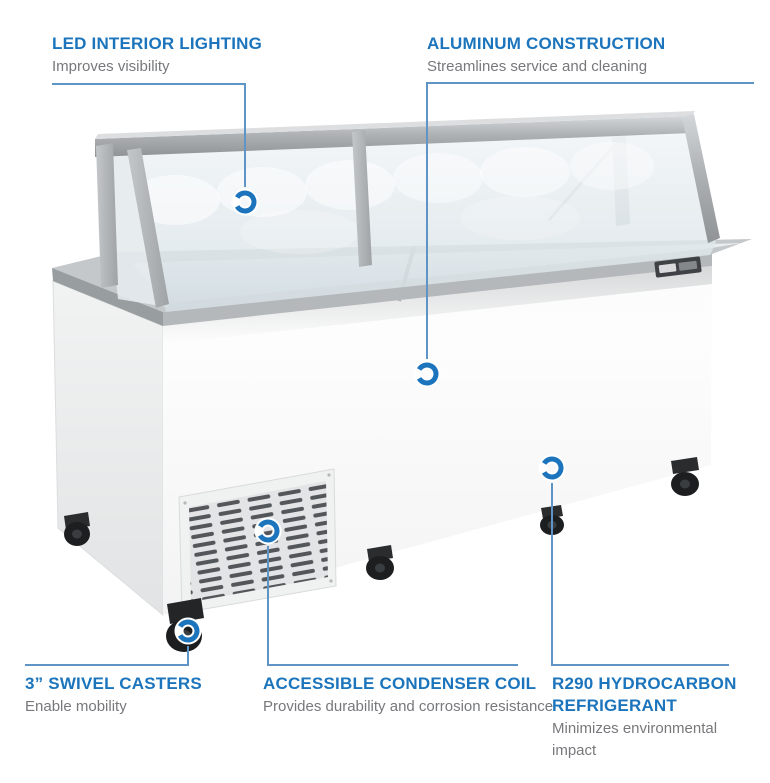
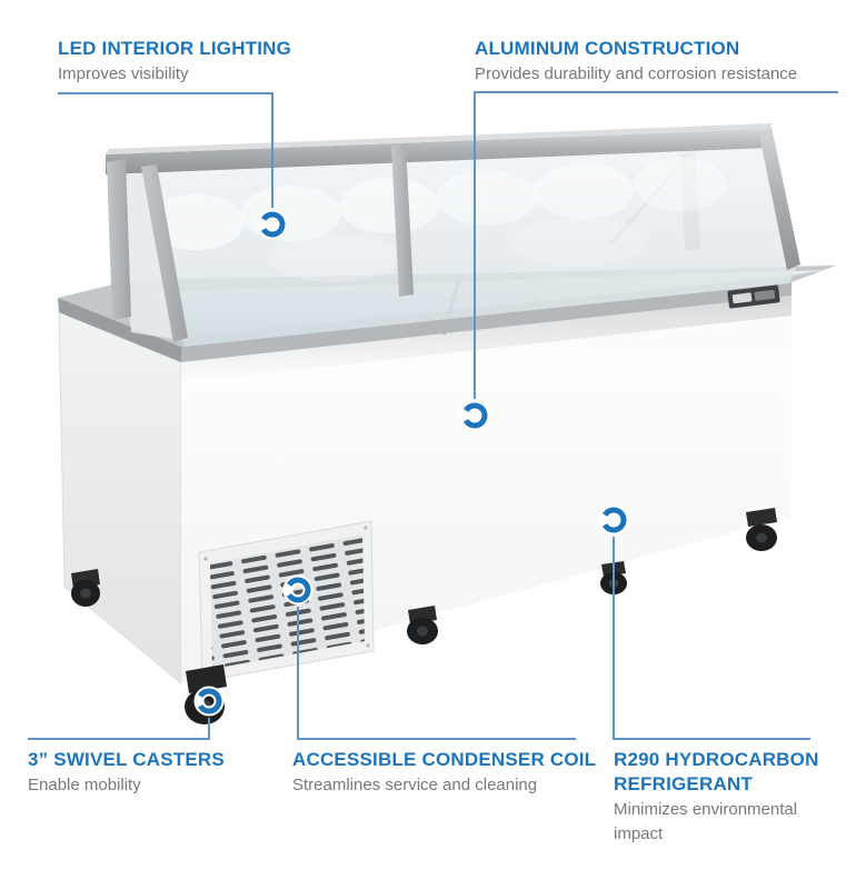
  LED INTERIOR LIGHTING
  Improves visibility
  ALUMINUM CONSTRUCTION
- Streamlines service and cleaning
+ Provides durability and corrosion resistance
  3” SWIVEL CASTERS
  Enable mobility
  ACCESSIBLE CONDENSER COIL
- Provides durability and corrosion resistance
+ Streamlines service and cleaning
  R290 HYDROCARBON REFRIGERANT
  Minimizes environmental impact
